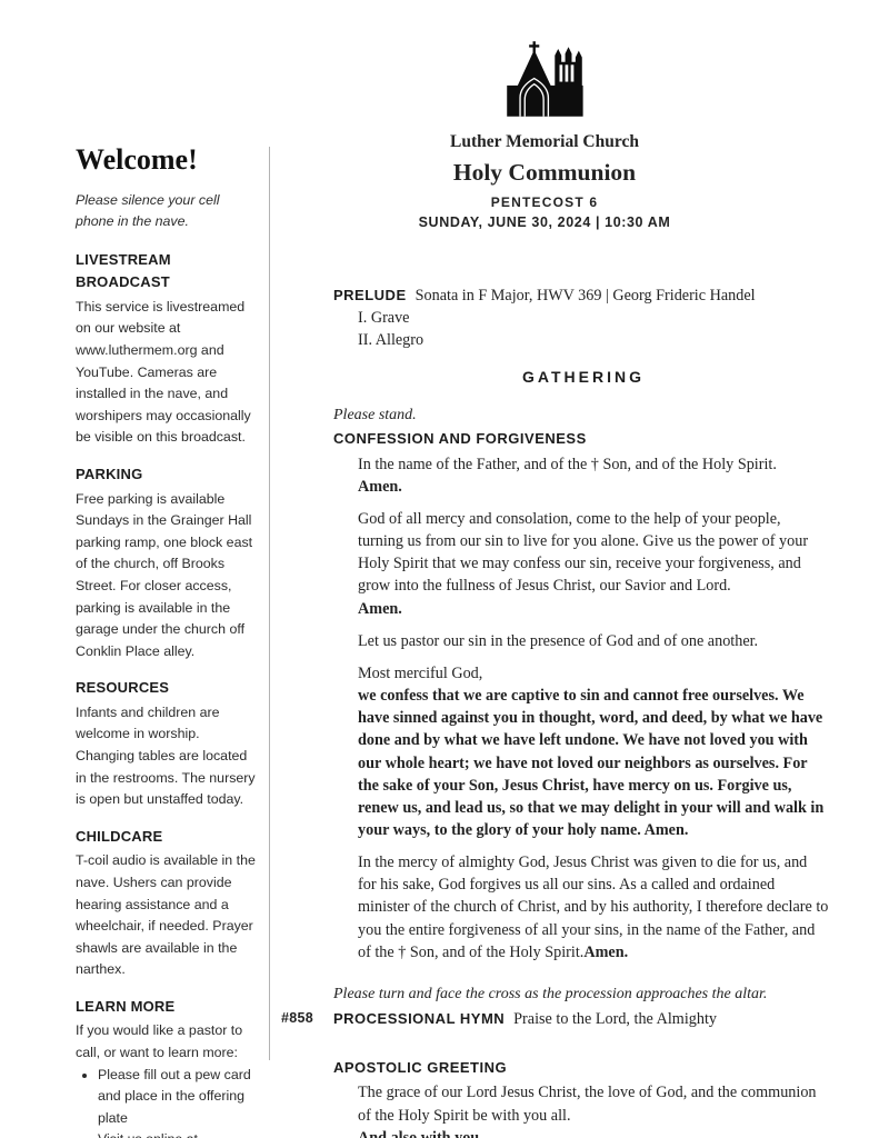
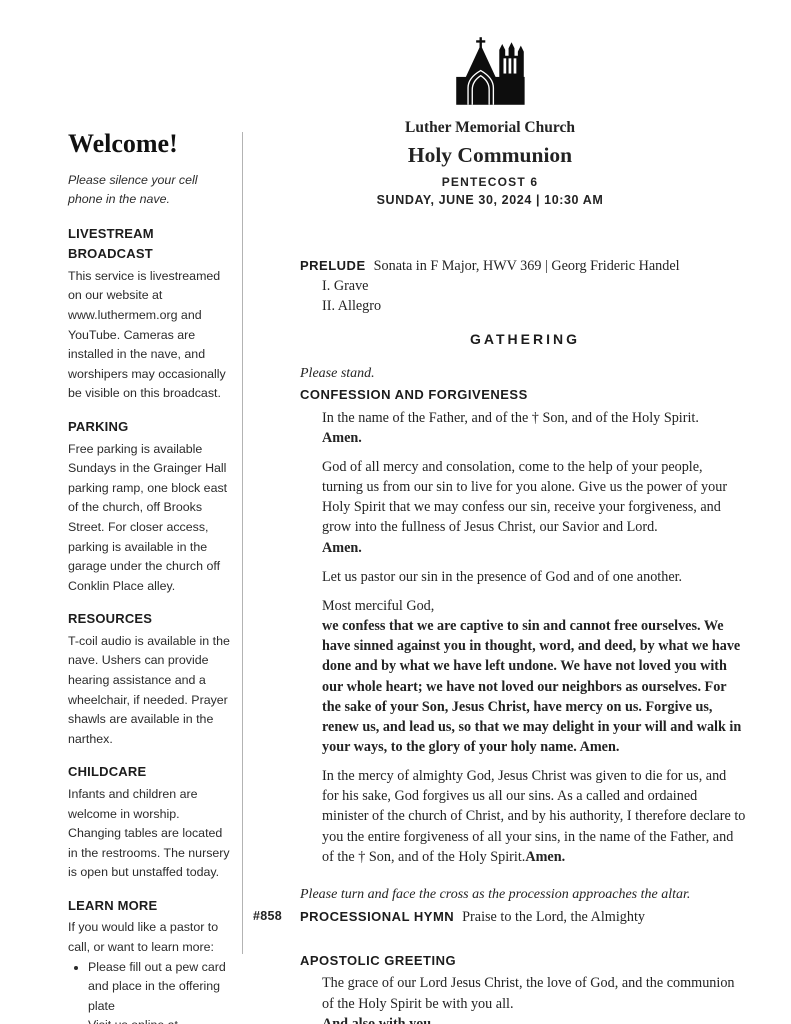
  Luther Memorial Church
  Holy Communion
  PENTECOST 6
  SUNDAY, JUNE 30, 2024 | 10:30 AM
  Welcome!
  Please silence your cell phone in the nave.
  LIVESTREAM BROADCAST
  This service is livestreamed on our website at www.luthermem.org and YouTube. Cameras are installed in the nave, and worshipers may occasionally be visible on this broadcast.
  PARKING
  Free parking is available Sundays in the Grainger Hall parking ramp, one block east of the church, off Brooks Street. For closer access, parking is available in the garage under the church off Conklin Place alley.
  RESOURCES
- Infants and children are welcome in worship. Changing tables are located in the restrooms. The nursery is open but unstaffed today.
+ T-coil audio is available in the nave. Ushers can provide hearing assistance and a wheelchair, if needed. Prayer shawls are available in the narthex.
  CHILDCARE
- T-coil audio is available in the nave. Ushers can provide hearing assistance and a wheelchair, if needed. Prayer shawls are available in the narthex.
+ Infants and children are welcome in worship. Changing tables are located in the restrooms. The nursery is open but unstaffed today.
  LEARN MORE
  If you would like a pastor to call, or want to learn more:
  Please fill out a pew card and place in the offering plate
  PRELUDE Sonata in F Major, HWV 369 | Georg Frideric Handel
  I. Grave
  II. Allegro
  GATHERING
  Please stand.
  CONFESSION AND FORGIVENESS
  In the name of the Father, and of the † Son, and of the Holy Spirit.
  Amen.
  God of all mercy and consolation, come to the help of your people, turning us from our sin to live for you alone. Give us the power of your Holy Spirit that we may confess our sin, receive your forgiveness, and grow into the fullness of Jesus Christ, our Savior and Lord.
  Amen.
  Let us pastor our sin in the presence of God and of one another.
  Most merciful God,
  we confess that we are captive to sin and cannot free ourselves. We have sinned against you in thought, word, and deed, by what we have done and by what we have left undone. We have not loved you with our whole heart; we have not loved our neighbors as ourselves. For the sake of your Son, Jesus Christ, have mercy on us. Forgive us, renew us, and lead us, so that we may delight in your will and walk in your ways, to the glory of your holy name. Amen.
  In the mercy of almighty God, Jesus Christ was given to die for us, and for his sake, God forgives us all our sins. As a called and ordained minister of the church of Christ, and by his authority, I therefore declare to you the entire forgiveness of all your sins, in the name of the Father, and of the † Son, and of the Holy Spirit.Amen.
  Please turn and face the cross as the procession approaches the altar.
  #858
  PROCESSIONAL HYMN Praise to the Lord, the Almighty
  APOSTOLIC GREETING
  The grace of our Lord Jesus Christ, the love of God, and the communion of the Holy Spirit be with you all.
